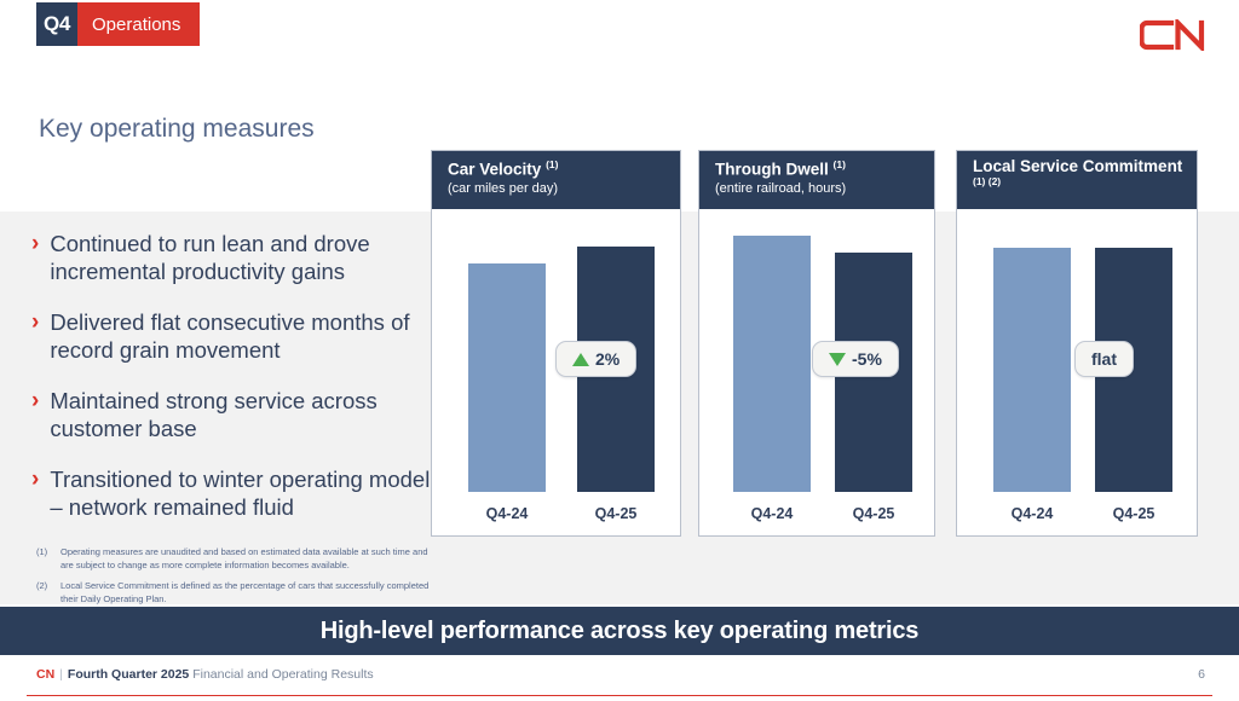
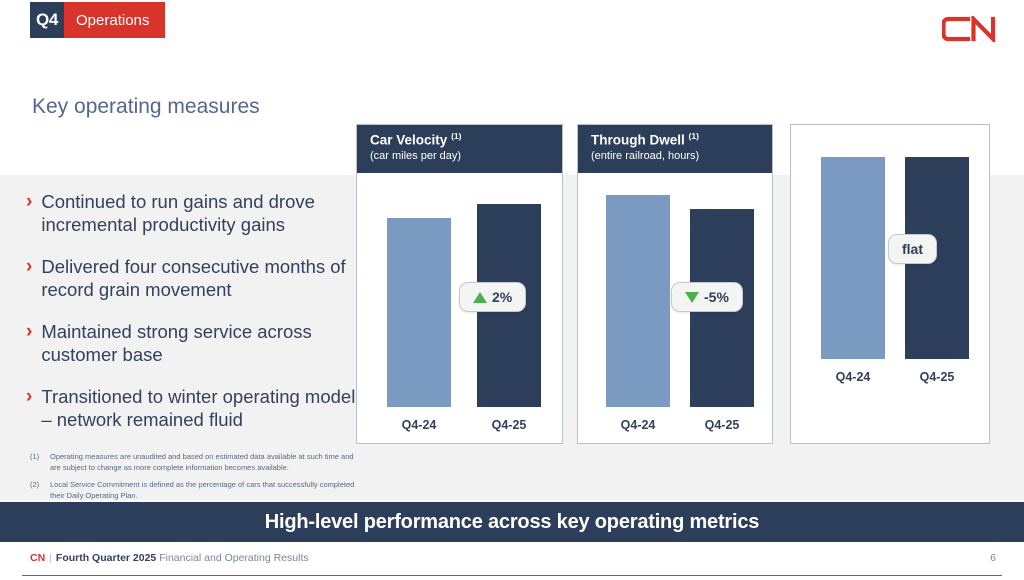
  Q4
  Operations
  Key operating measures
  ›
- Continued to run lean and drove incremental productivity gains
+ Continued to run gains and drove incremental productivity gains
  ›
- Delivered flat consecutive months of record grain movement
+ Delivered four consecutive months of record grain movement
  ›
  Maintained strong service across customer base
  ›
  Transitioned to winter operating model – network remained fluid
  (1)
  Operating measures are unaudited and based on estimated data available at such time and are subject to change as more complete information becomes available.
  (2)
  Local Service Commitment is defined as the percentage of cars that successfully completed their Daily Operating Plan.
  Car Velocity (1)
  (car miles per day)
  Q4-24
  Q4-25
  2%
  Through Dwell (1)
  (entire railroad, hours)
  Q4-24
  Q4-25
  -5%
- Local Service Commitment (1) (2)
  Q4-24
  Q4-25
  flat
  High-level performance across key operating metrics
  CN | Fourth Quarter 2025 Financial and Operating Results
  6
